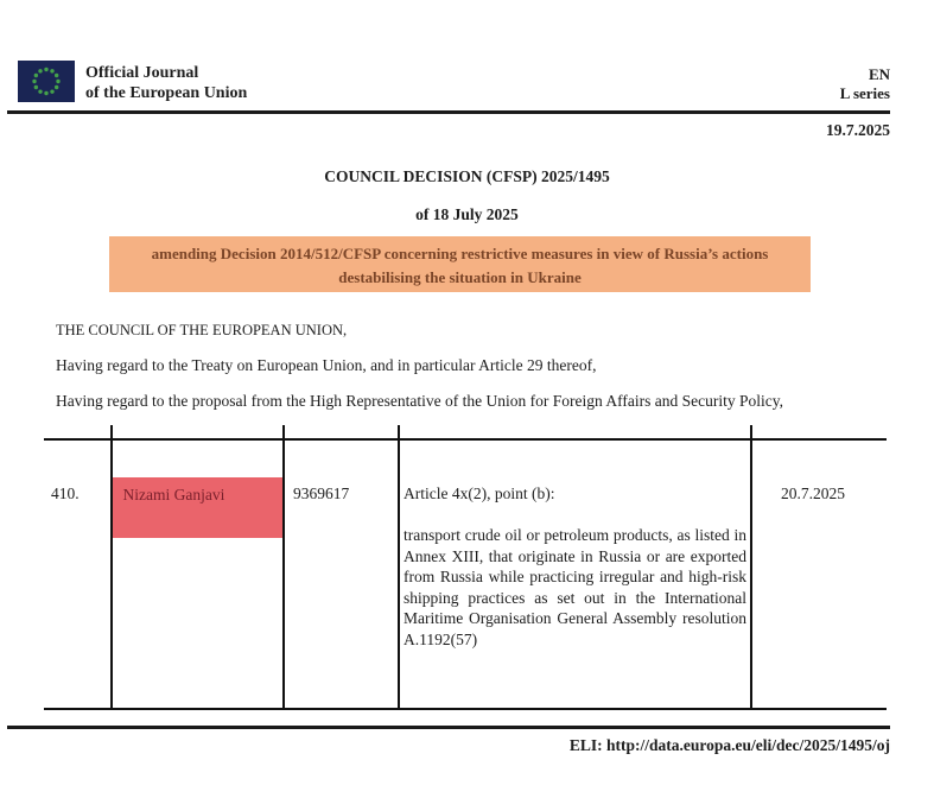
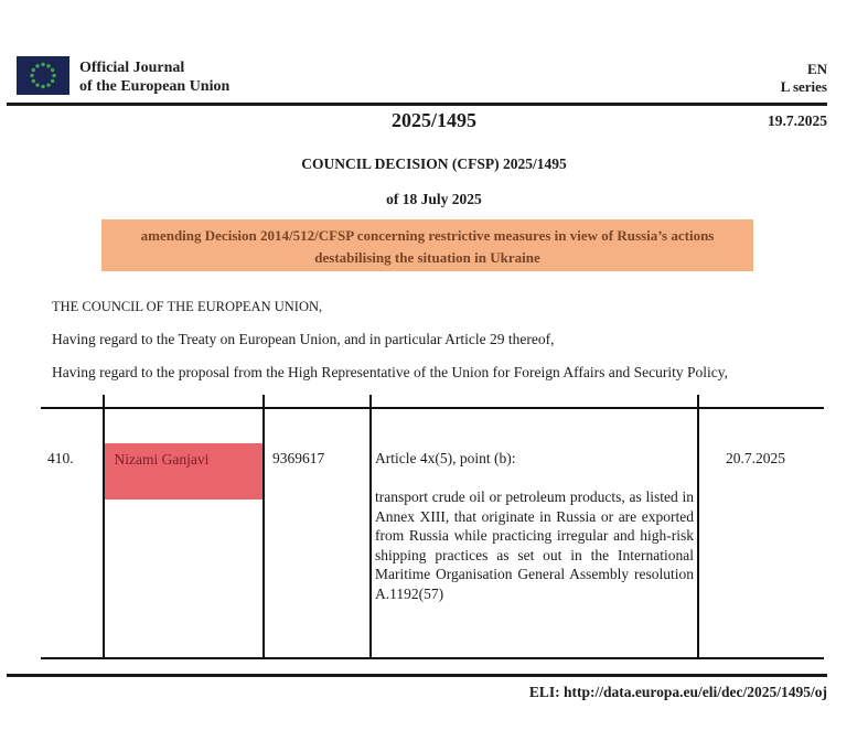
  Official Journal
  of the European Union
  EN
  L series
+ 2025/1495
  19.7.2025
  COUNCIL DECISION (CFSP) 2025/1495
  of 18 July 2025
  amending Decision 2014/512/CFSP concerning restrictive measures in view of Russia’s actions destabilising the situation in Ukraine
  THE COUNCIL OF THE EUROPEAN UNION,
  Having regard to the Treaty on European Union, and in particular Article 29 thereof,
  Having regard to the proposal from the High Representative of the Union for Foreign Affairs and Security Policy,
  410.
  Nizami Ganjavi
  9369617
- Article 4x(2), point (b):
+ Article 4x(5), point (b):
  transport crude oil or petroleum products, as listed in Annex XIII, that originate in Russia or are exported from Russia while practicing irregular and high-risk shipping practices as set out in the International Maritime Organisation General Assembly resolution A.1192(57)
  20.7.2025
  ELI: http://data.europa.eu/eli/dec/2025/1495/oj
